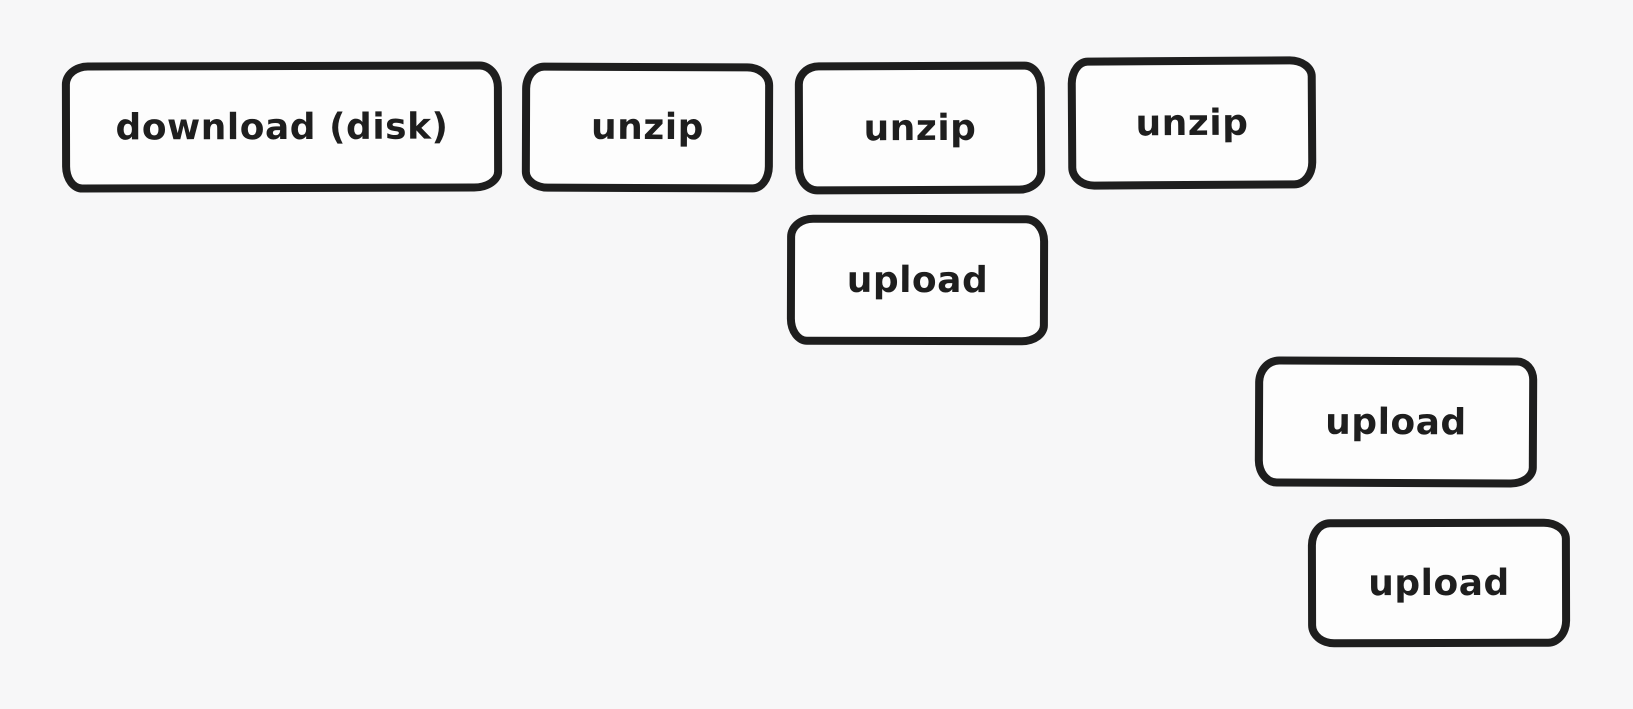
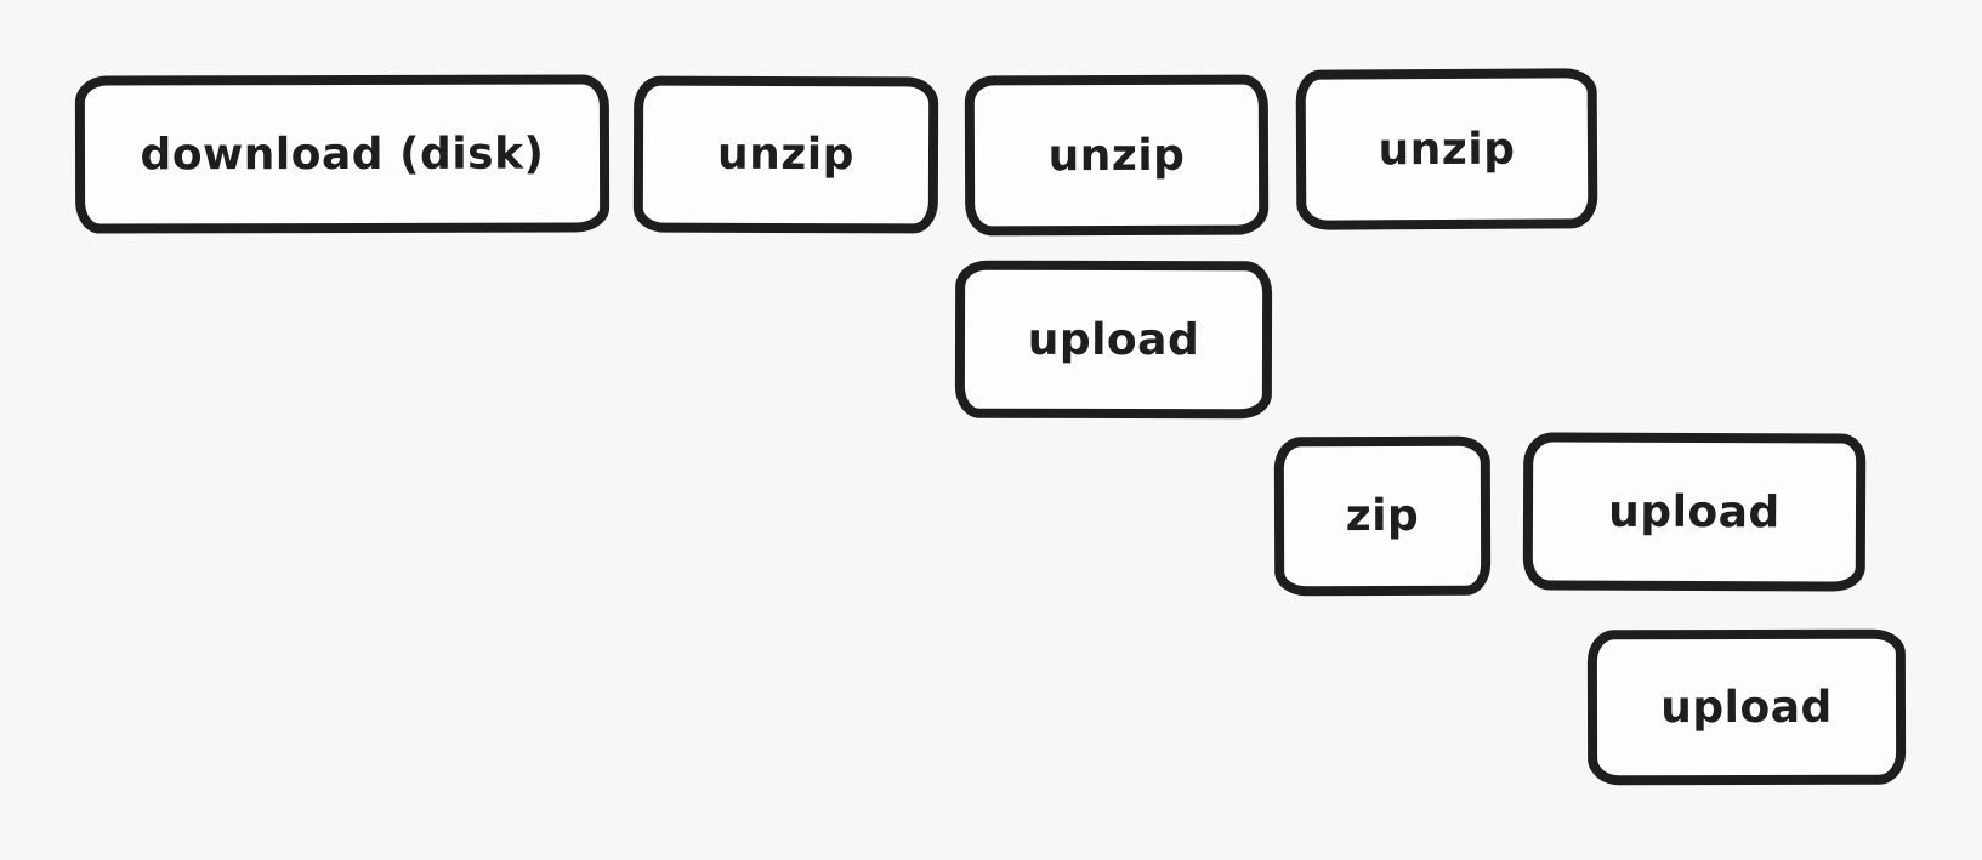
  download (disk)
  unzip
  unzip
  unzip
  upload
+ zip
  upload
  upload
